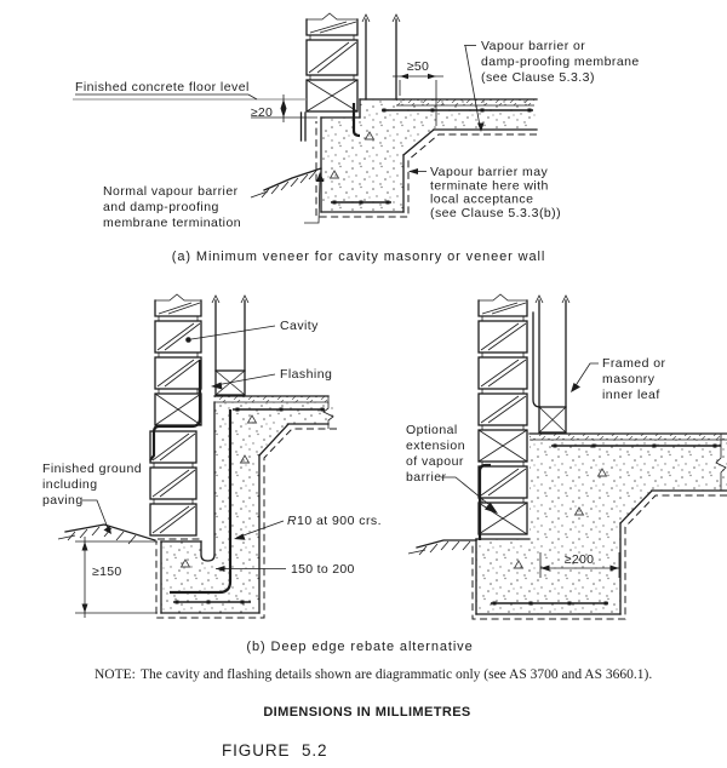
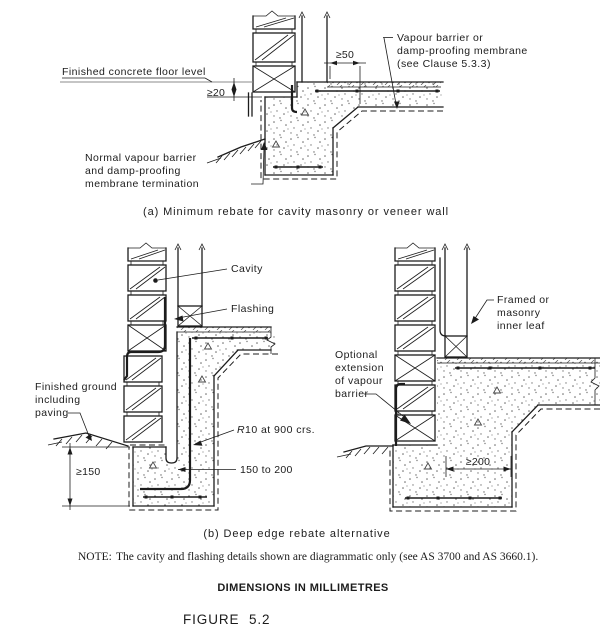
  ≥20
  ≥50
  Finished concrete floor level
  Vapour barrier or
  damp-proofing membrane
  (see Clause 5.3.3)
- Vapour barrier may
- terminate here with
- local acceptance
- (see Clause 5.3.3(b))
  Normal vapour barrier
  and damp-proofing
  membrane termination
  ≥150
  150 to 200
  Cavity
  Flashing
  Finished ground
  including
  paving
  R10 at 900 crs.
  ≥200
  Framed or
  masonry
  inner leaf
  Optional
  extension
  of vapour
  barrie
- (a) Minimum veneer for cavity masonry or veneer wall
+ (a) Minimum rebate for cavity masonry or veneer wall
  (b) Deep edge rebate alternative
  NOTE:
  The cavity and flashing details shown are diagrammatic only (see AS 3700 and AS 3660.1).
  DIMENSIONS IN MILLIMETRES
  FIGURE
  5.2
